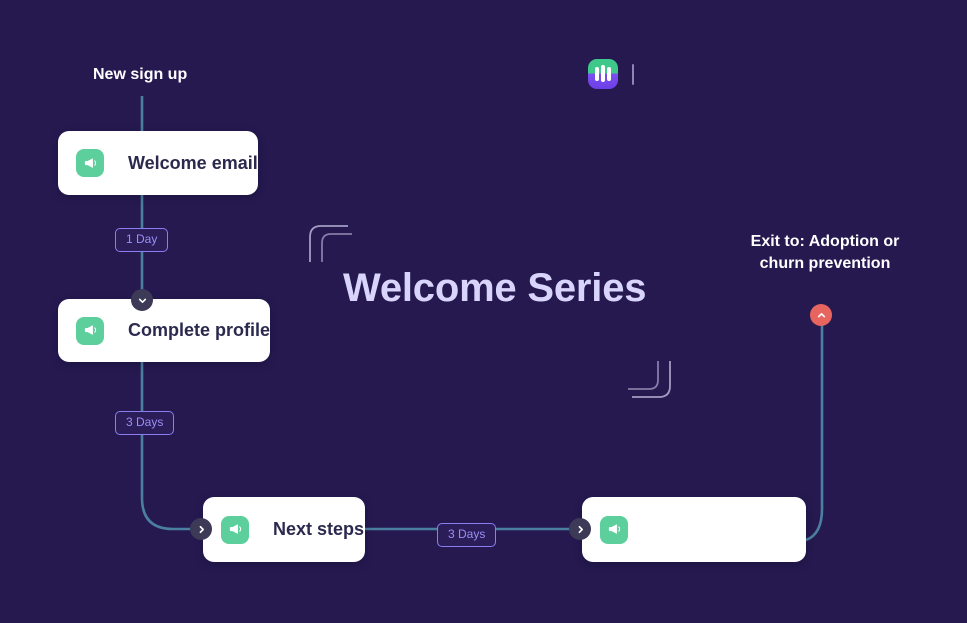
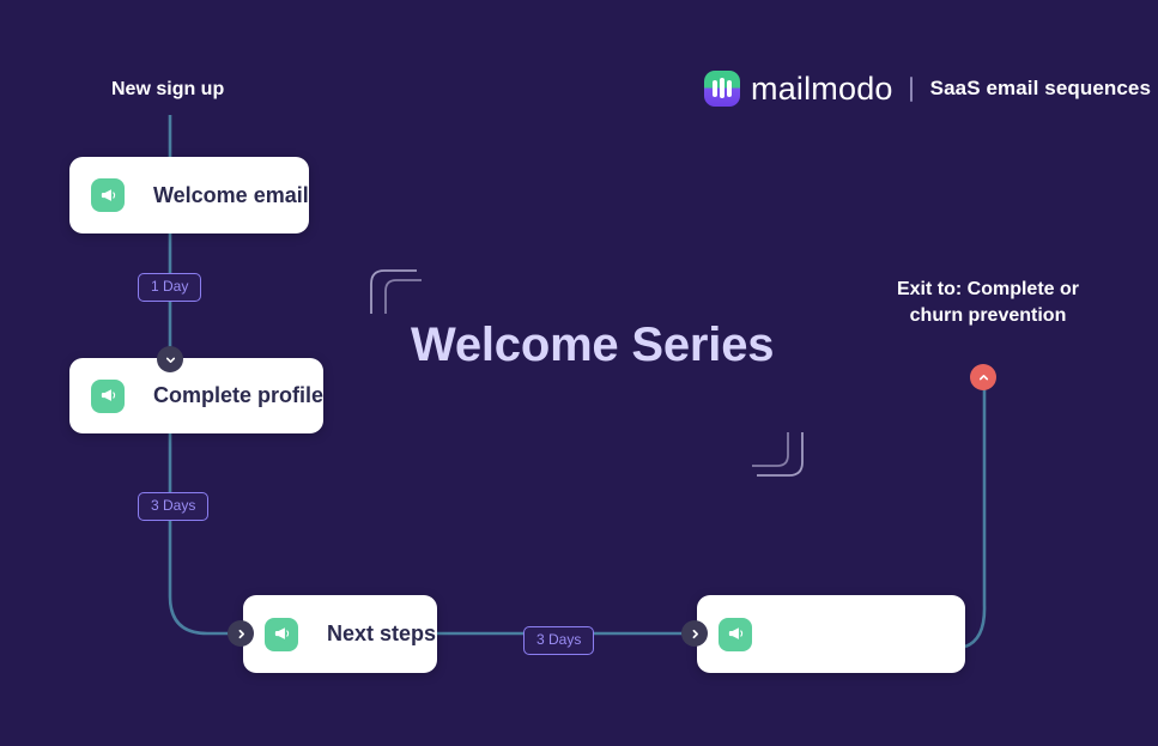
+ mailmodo
+ SaaS email sequences
  Welcome Series
  New sign up
- Exit to: Adoption or churn prevention
+ Exit to: Complete or churn prevention
  Welcome email
  Complete profile
  Next steps
  1 Day
  3 Days
  3 Days
